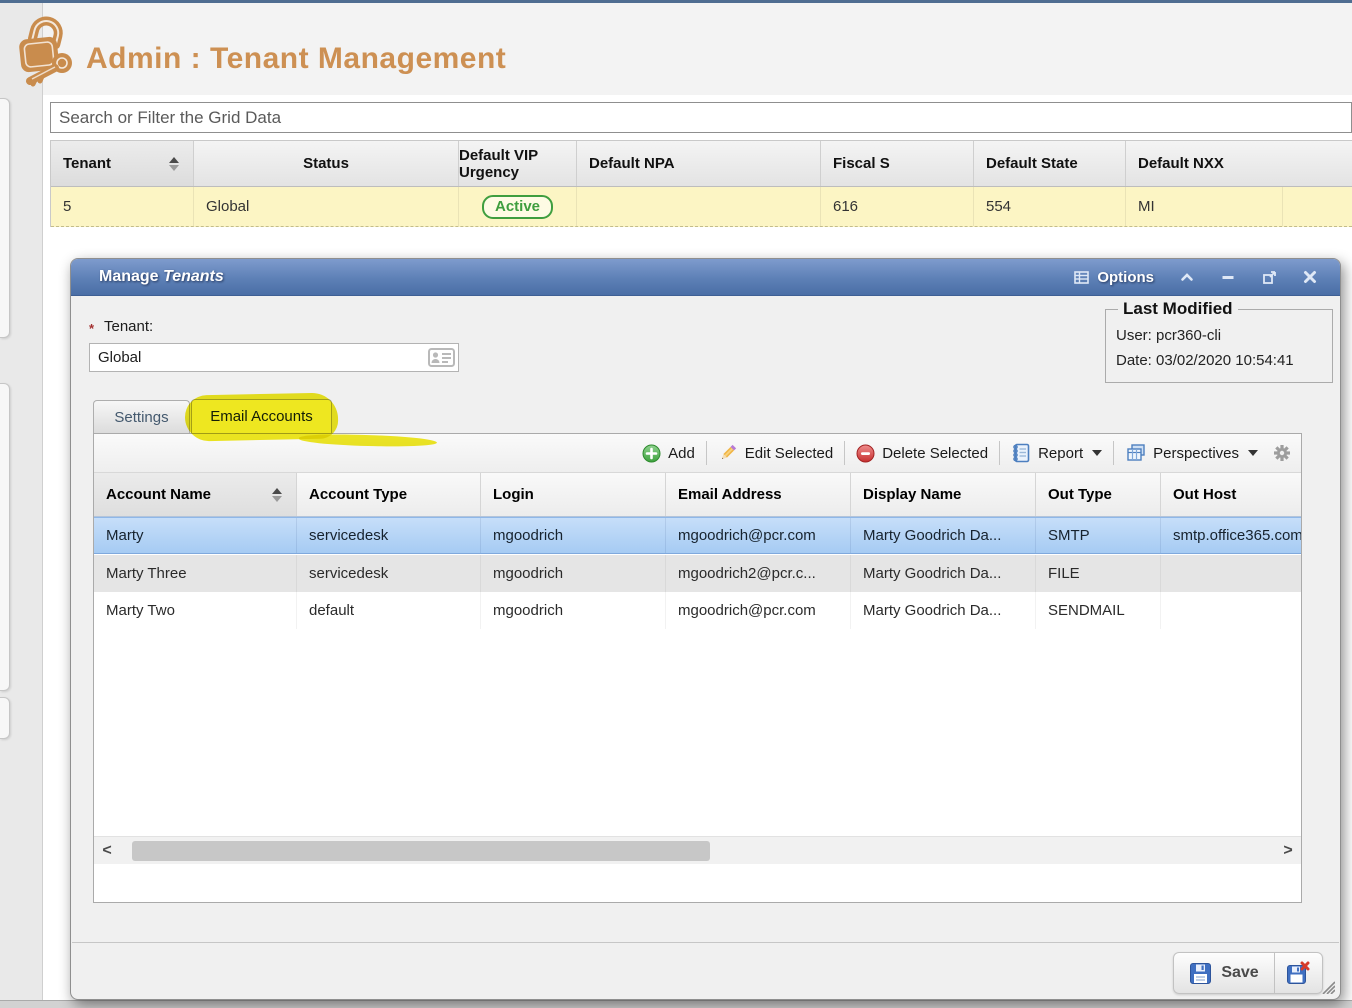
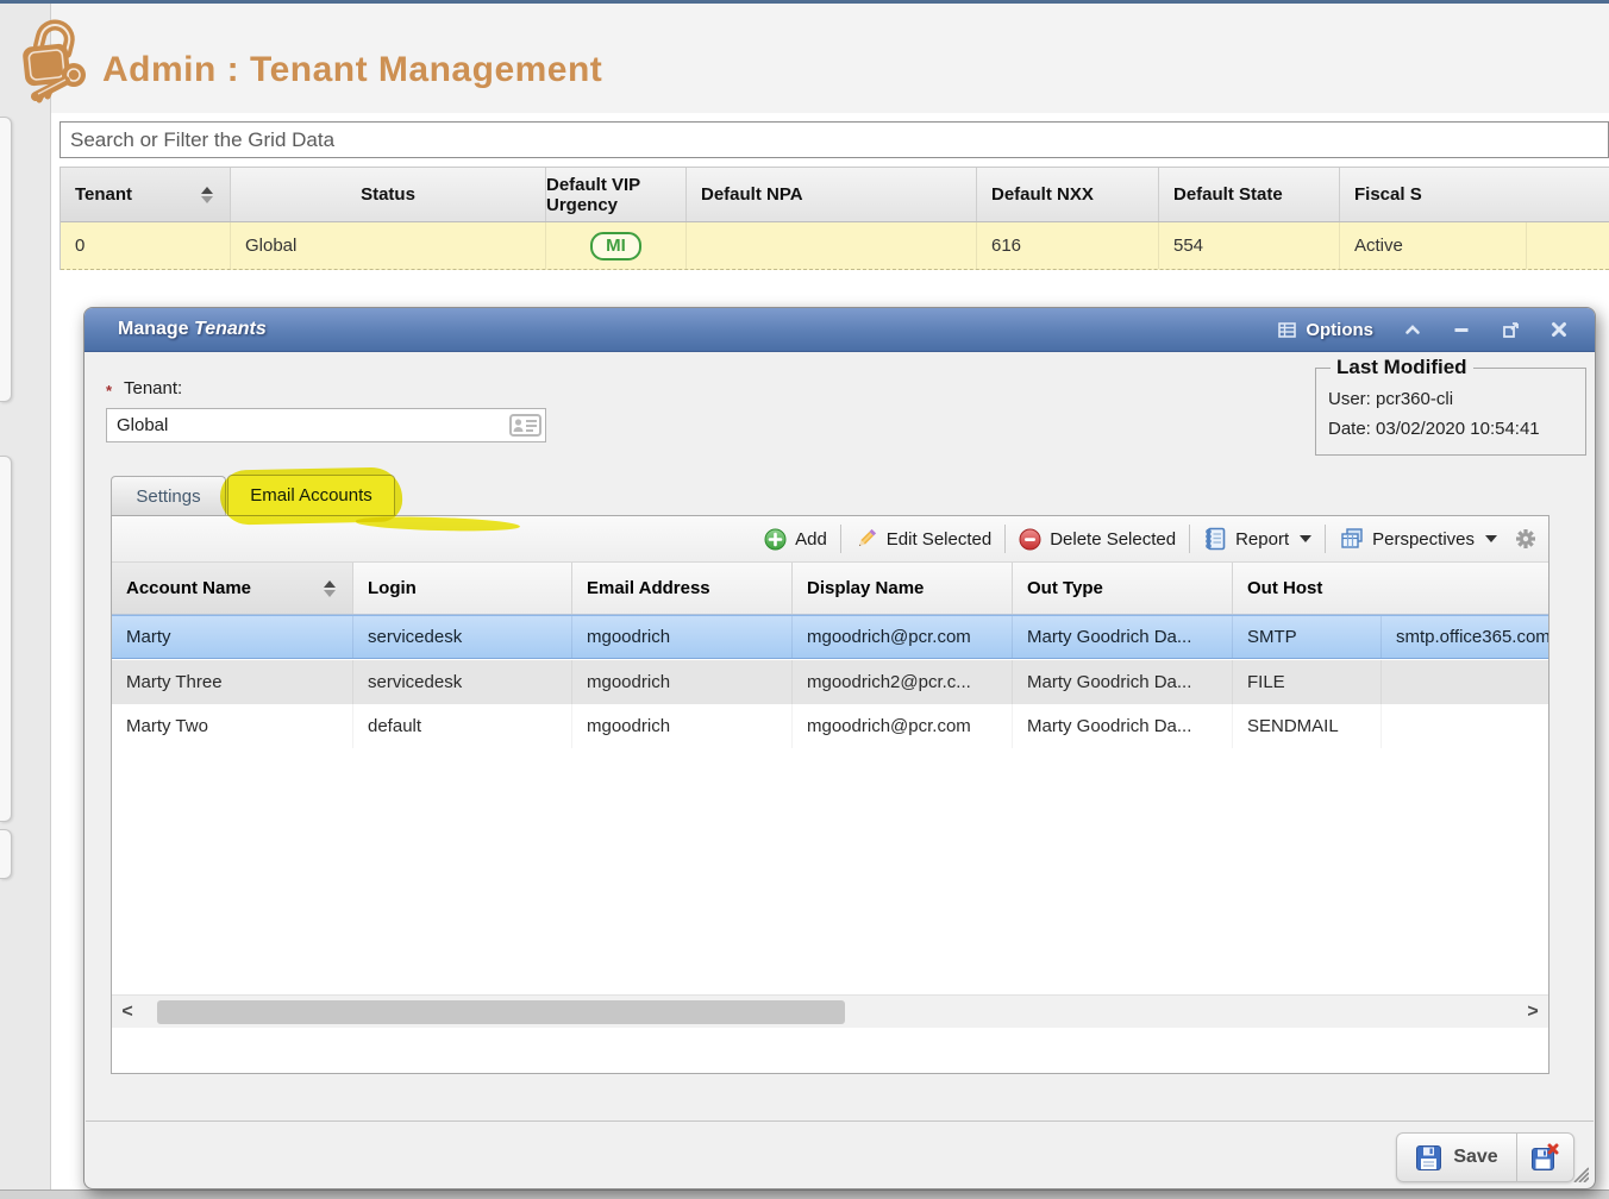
  Admin : Tenant Management
  Search or Filter the Grid Data
  Tenant
  Status
  Default VIP Urgency
  Default NPA
- Fiscal S
+ Default NXX
  Default State
- Default NXX
+ Fiscal S
- 5
+ 0
  Global
- Active
+ MI
  616
  554
- MI
+ Active
  Manage Tenants
  Options
  *
  Tenant:
  Global
  Last Modified
  User: pcr360-cli
  Date: 03/02/2020 10:54:41
  Settings
  Add
  Edit Selected
  Delete Selected
  Report
  Perspectives
  Account Name
- Account Type
  Login
  Email Address
  Display Name
  Out Type
  Out Host
  Marty
  servicedesk
  mgoodrich
  mgoodrich@pcr.com
  Marty Goodrich Da...
  SMTP
  smtp.office365.com
  Marty Three
  servicedesk
  mgoodrich
  mgoodrich2@pcr.c...
  Marty Goodrich Da...
  FILE
  Marty Two
  default
  mgoodrich
  mgoodrich@pcr.com
  Marty Goodrich Da...
  SENDMAIL
  <
  >
  Save
